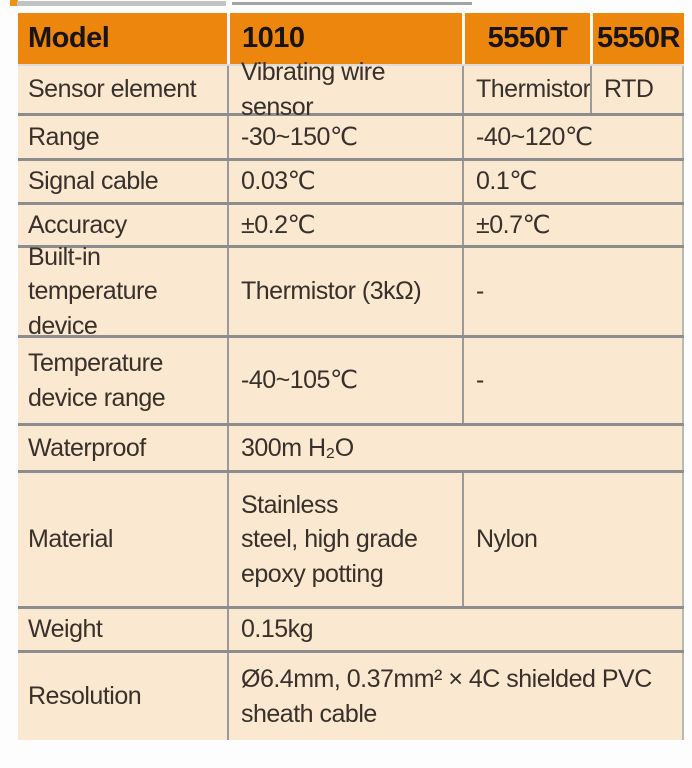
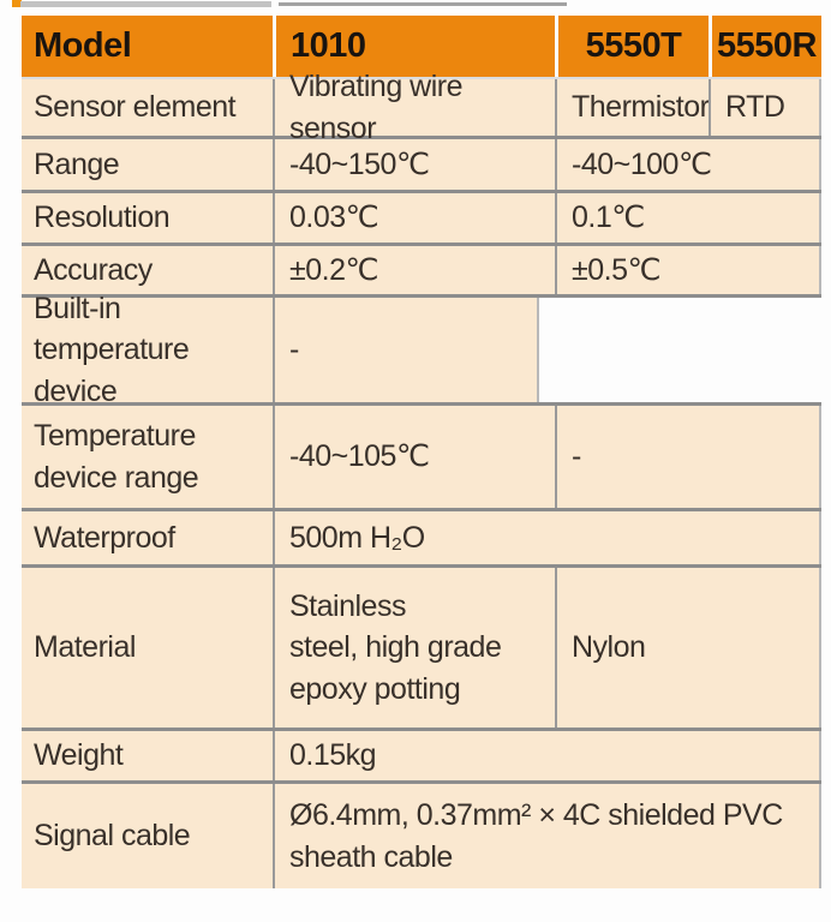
  Model
  1010
  5550T
  5550R
  Sensor element
  Vibrating wire sensor
  Thermistor
  RTD
  Range
- -30~150℃
+ -40~150℃
- -40~120℃
+ -40~100℃
- Signal cable
+ Resolution
  0.03℃
  0.1℃
  Accuracy
  ±0.2℃
- ±0.7℃
+ ±0.5℃
  Built-in
  temperature device
- Thermistor (3kΩ)
  -
  Temperature
  device range
  -40~105℃
  -
  Waterproof
- 300m H₂O
+ 500m H₂O
  Material
  Stainless
  steel, high grade
  epoxy potting
  Nylon
  Weight
  0.15kg
- Resolution
+ Signal cable
  Ø6.4mm, 0.37mm² × 4C shielded PVC
  sheath cable
